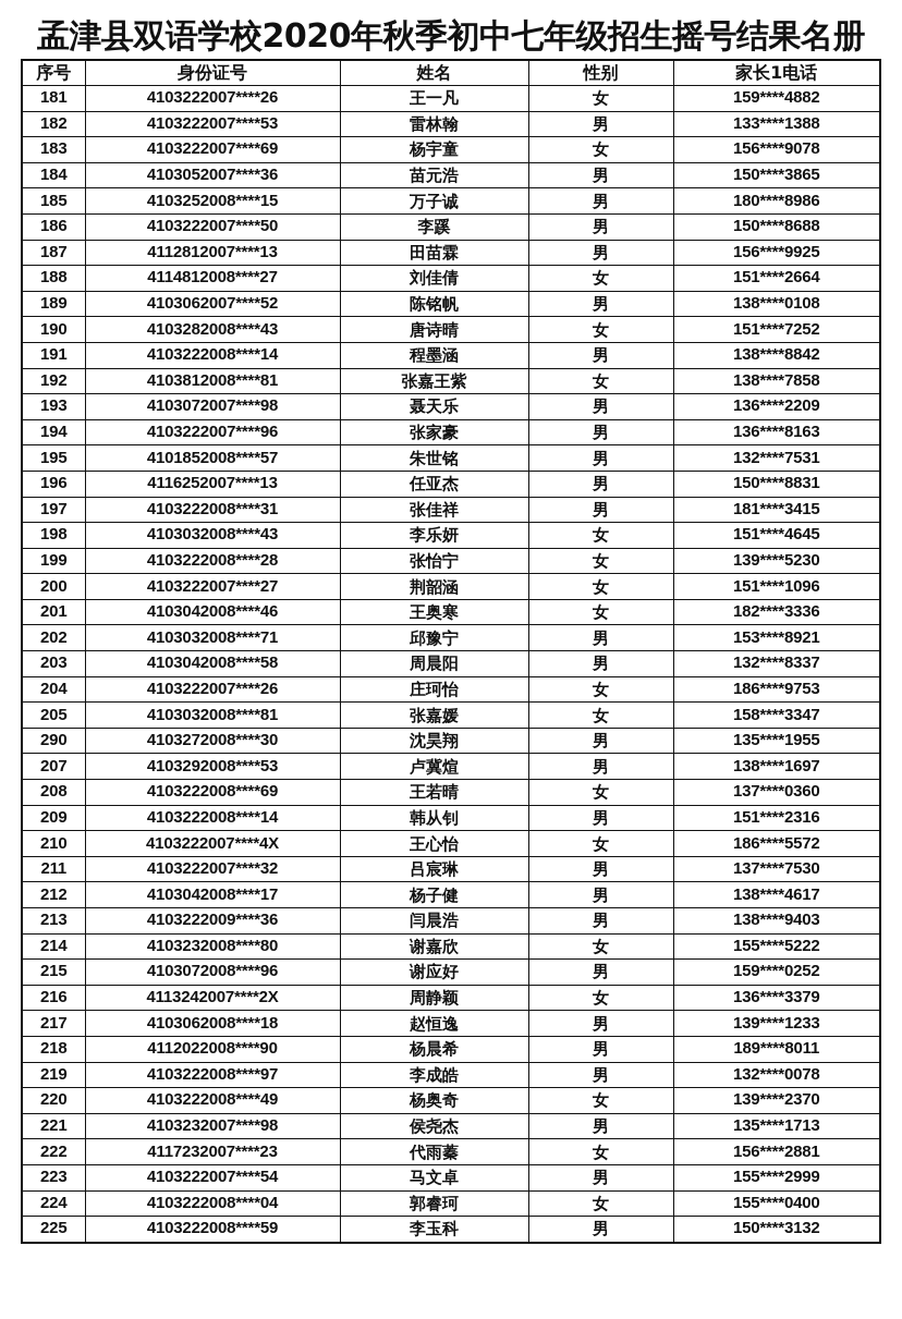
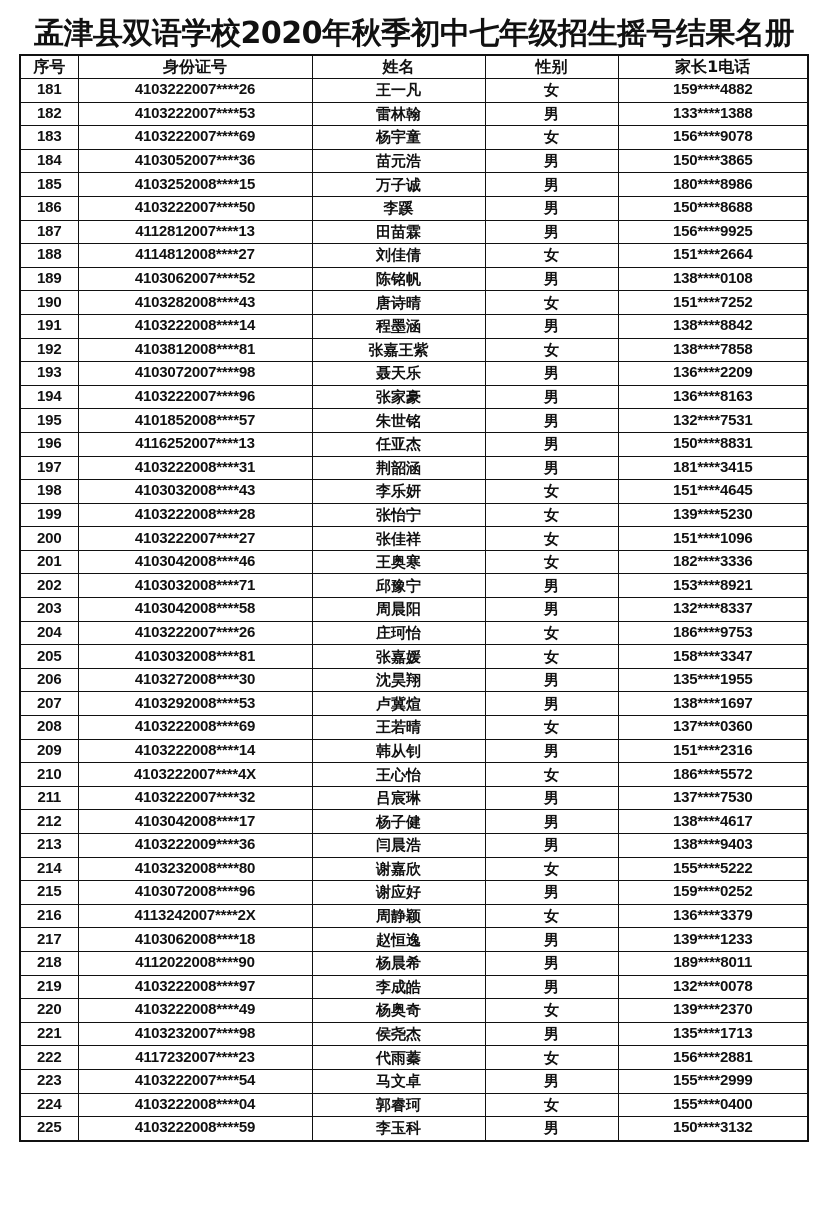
  孟津县双语学校2020年秋季初中七年级招生摇号结果名册
  序号	身份证号	姓名	性别	家长1电话
  181	4103222007****26	王一凡	女	159****4882
  182	4103222007****53	雷林翰	男	133****1388
  183	4103222007****69	杨宇童	女	156****9078
  184	4103052007****36	苗元浩	男	150****3865
  185	4103252008****15	万子诚	男	180****8986
  186	4103222007****50	李蹊	男	150****8688
  187	4112812007****13	田苗霖	男	156****9925
  188	4114812008****27	刘佳倩	女	151****2664
  189	4103062007****52	陈铭帆	男	138****0108
  190	4103282008****43	唐诗晴	女	151****7252
  191	4103222008****14	程墨涵	男	138****8842
  192	4103812008****81	张嘉王紫	女	138****7858
  193	4103072007****98	聂天乐	男	136****2209
  194	4103222007****96	张家豪	男	136****8163
  195	4101852008****57	朱世铭	男	132****7531
  196	4116252007****13	任亚杰	男	150****8831
- 197	4103222008****31	张佳祥	男	181****3415
+ 197	4103222008****31	荆韶涵	男	181****3415
  198	4103032008****43	李乐妍	女	151****4645
  199	4103222008****28	张怡宁	女	139****5230
- 200	4103222007****27	荆韶涵	女	151****1096
+ 200	4103222007****27	张佳祥	女	151****1096
  201	4103042008****46	王奥寒	女	182****3336
  202	4103032008****71	邱豫宁	男	153****8921
  203	4103042008****58	周晨阳	男	132****8337
  204	4103222007****26	庄珂怡	女	186****9753
  205	4103032008****81	张嘉媛	女	158****3347
- 290	4103272008****30	沈昊翔	男	135****1955
+ 206	4103272008****30	沈昊翔	男	135****1955
  207	4103292008****53	卢冀煊	男	138****1697
  208	4103222008****69	王若晴	女	137****0360
  209	4103222008****14	韩从钊	男	151****2316
  210	4103222007****4X	王心怡	女	186****5572
  211	4103222007****32	吕宸琳	男	137****7530
  212	4103042008****17	杨子健	男	138****4617
  213	4103222009****36	闫晨浩	男	138****9403
  214	4103232008****80	谢嘉欣	女	155****5222
  215	4103072008****96	谢应好	男	159****0252
  216	4113242007****2X	周静颖	女	136****3379
  217	4103062008****18	赵恒逸	男	139****1233
  218	4112022008****90	杨晨希	男	189****8011
  219	4103222008****97	李成皓	男	132****0078
  220	4103222008****49	杨奥奇	女	139****2370
  221	4103232007****98	侯尧杰	男	135****1713
  222	4117232007****23	代雨蓁	女	156****2881
  223	4103222007****54	马文卓	男	155****2999
  224	4103222008****04	郭睿珂	女	155****0400
  225	4103222008****59	李玉科	男	150****3132
